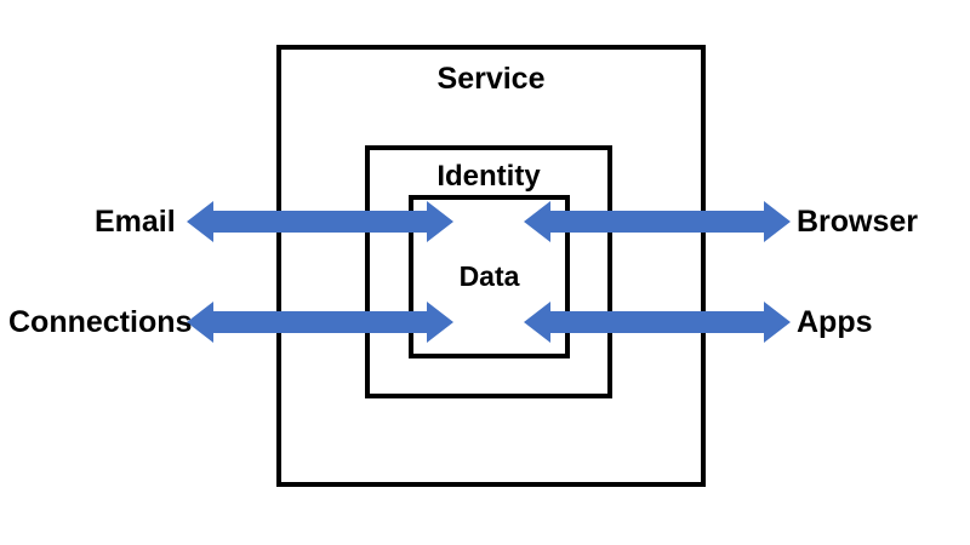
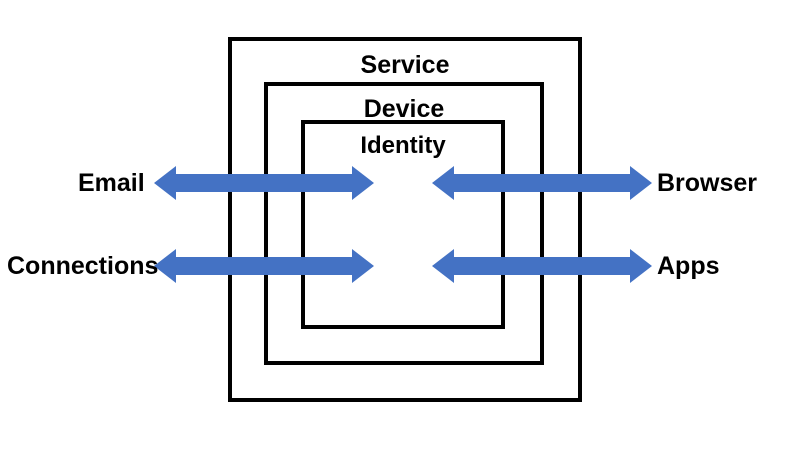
  Service
+ Device
  Identity
- Data
  Email
  Connections
  Browser
  Apps
